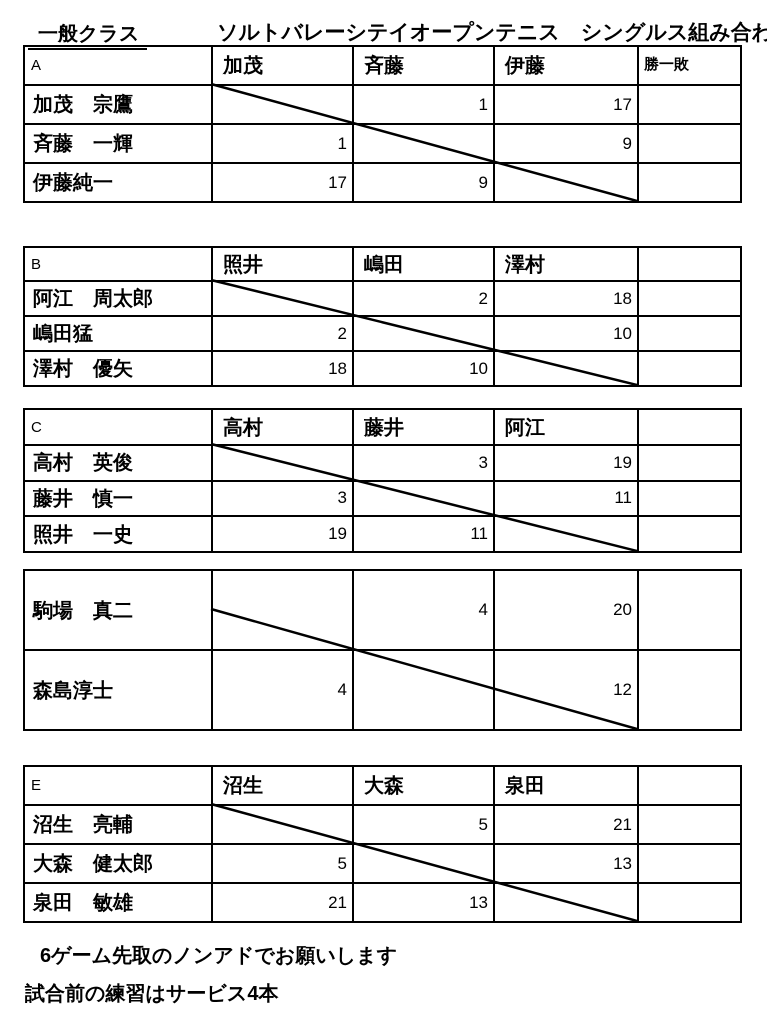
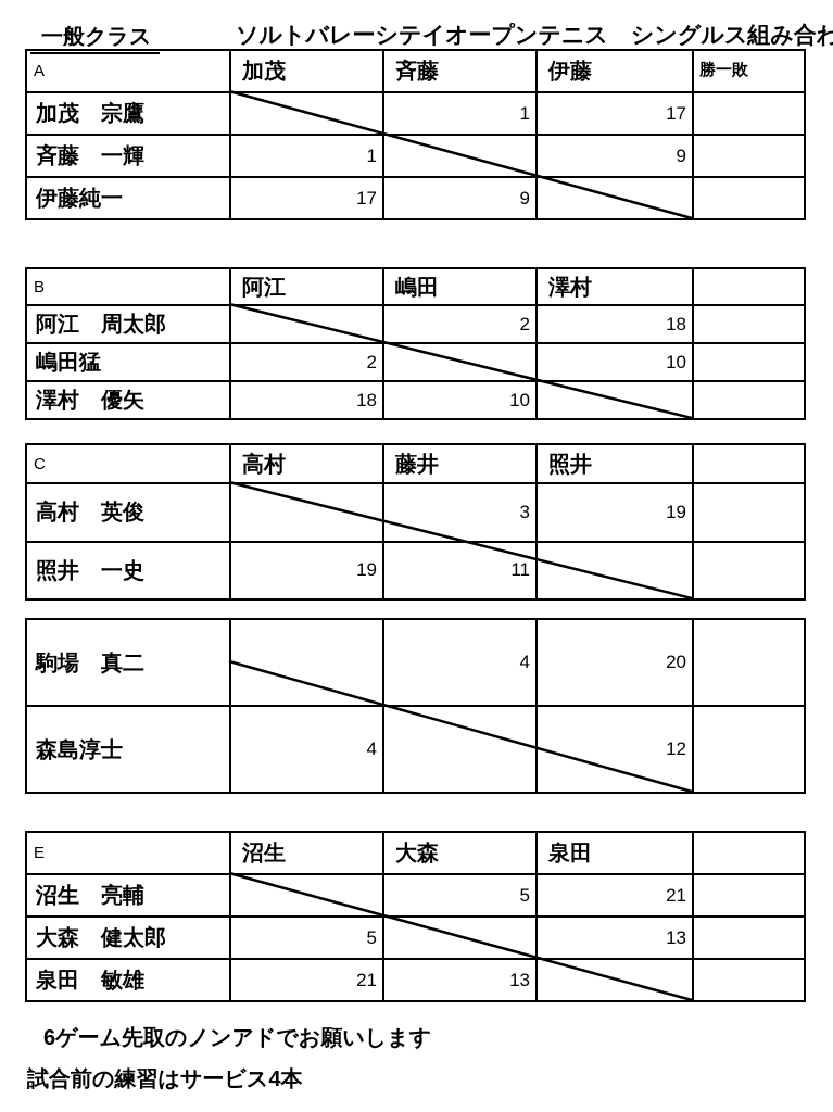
  一般クラス
  ソルトバレーシテイオープンテニス シングルス組み合わ
  A	加茂	斉藤	伊藤	勝一敗
  加茂 宗鷹		1	17
  斉藤 一輝	1		9
  伊藤純一	17	9
- B	照井	嶋田	澤村
+ B	阿江	嶋田	澤村
  阿江 周太郎		2	18
  嶋田猛	2		10
  澤村 優矢	18	10
- C	高村	藤井	阿江
+ C	高村	藤井	照井
  高村 英俊		3	19
- 藤井 慎一	3		11
  照井 一史	19	11
  駒場 真二		4	20
  森島淳士	4		12
  E	沼生	大森	泉田
  沼生 亮輔		5	21
  大森 健太郎	5		13
  泉田 敏雄	21	13
  6ゲーム先取のノンアドでお願いします
  試合前の練習はサービス4本
